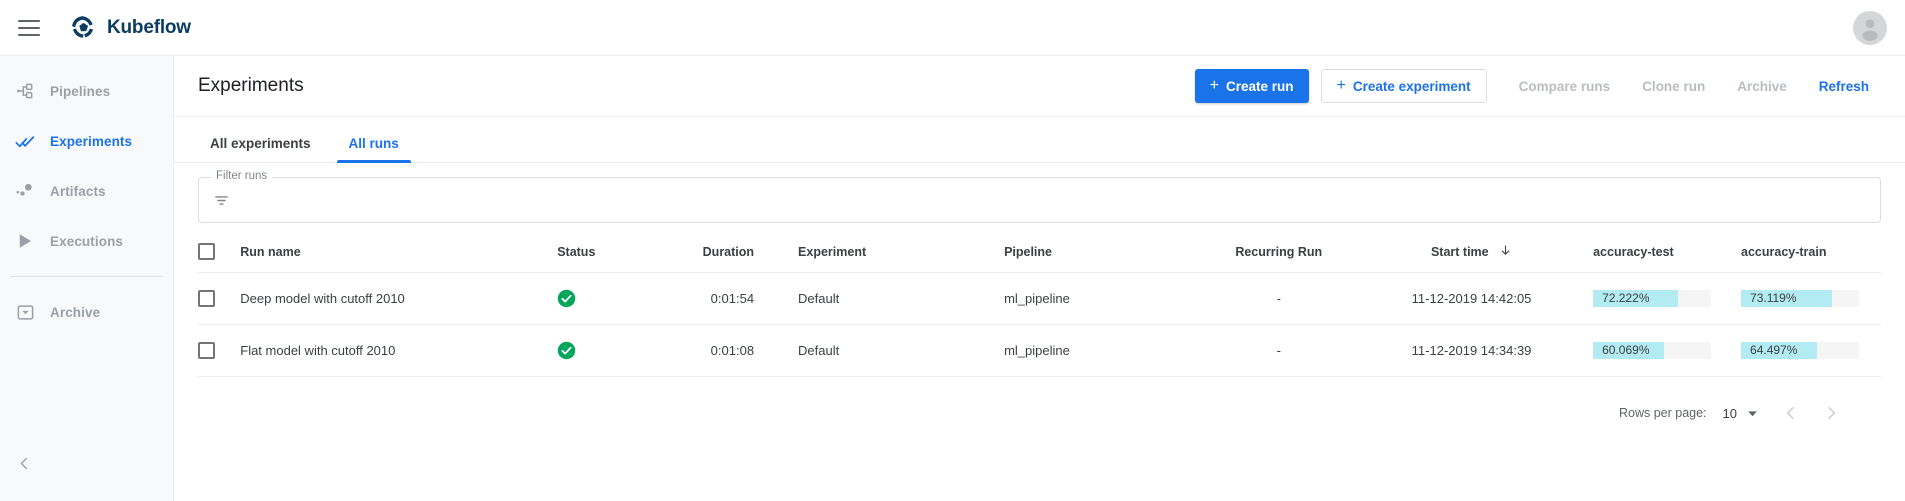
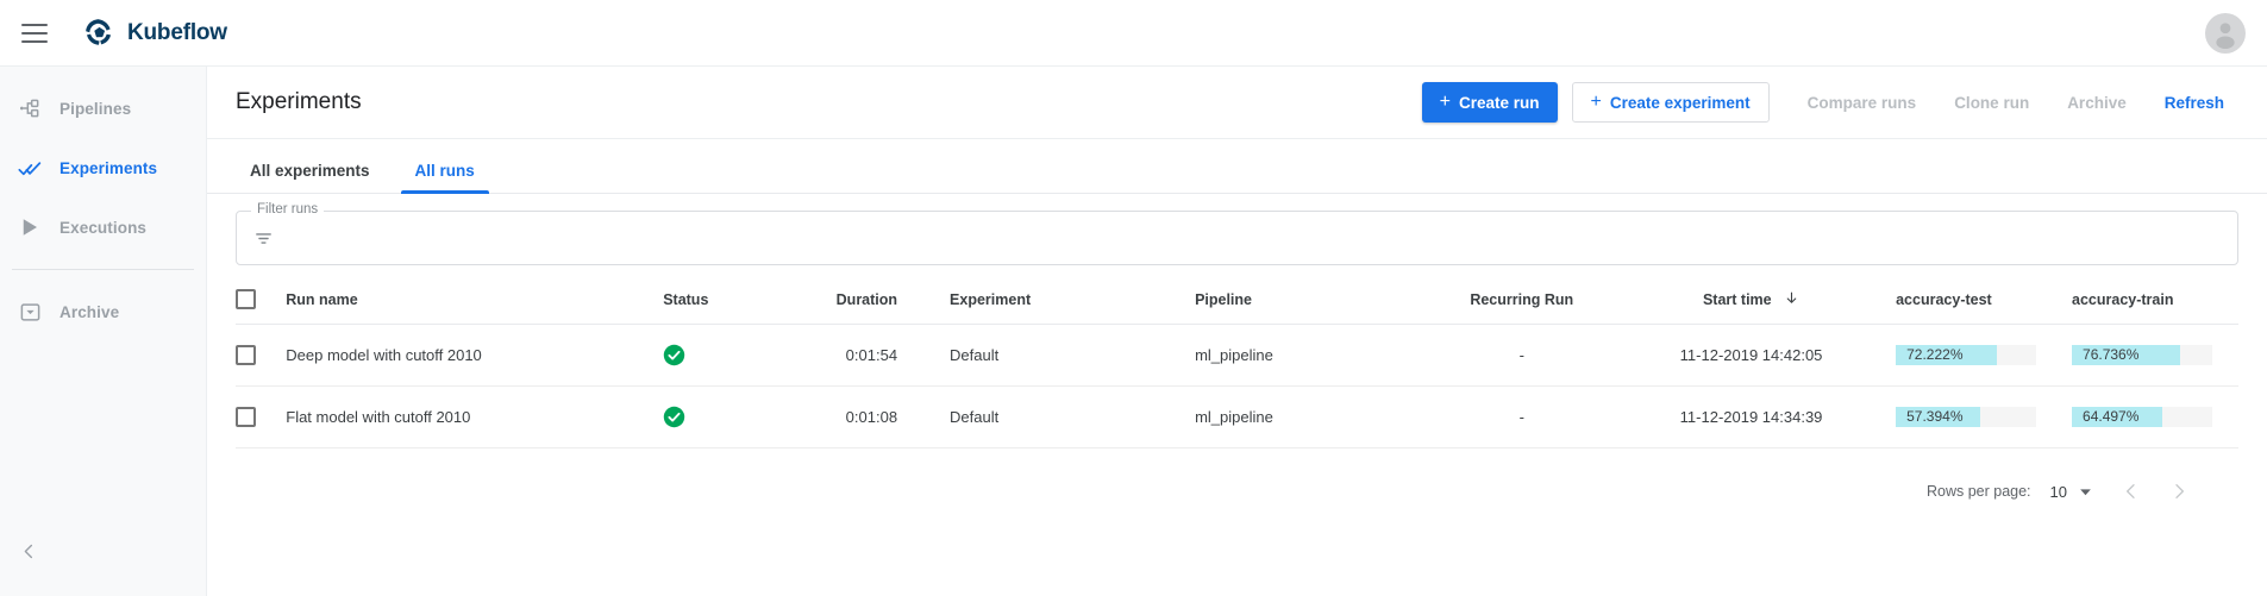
  Kubeflow
  Pipelines
  Experiments
- Artifacts
  Executions
  Archive
  Experiments
  +
  Create run
  +
  Create experiment
  Compare runs
  Clone run
  Archive
  Refresh
  All experiments
  All runs
  Filter runs
  	Run name	Status	Duration	Experiment	Pipeline	Recurring Run	Start time	accuracy-test	accuracy-train
- 	Deep model with cutoff 2010		0:01:54	Default	ml_pipeline	-	11-12-2019 14:42:05	72.222%	73.119%
+ 	Deep model with cutoff 2010		0:01:54	Default	ml_pipeline	-	11-12-2019 14:42:05	72.222%	76.736%
- 	Flat model with cutoff 2010		0:01:08	Default	ml_pipeline	-	11-12-2019 14:34:39	60.069%	64.497%
+ 	Flat model with cutoff 2010		0:01:08	Default	ml_pipeline	-	11-12-2019 14:34:39	57.394%	64.497%
  Rows per page:
  10
